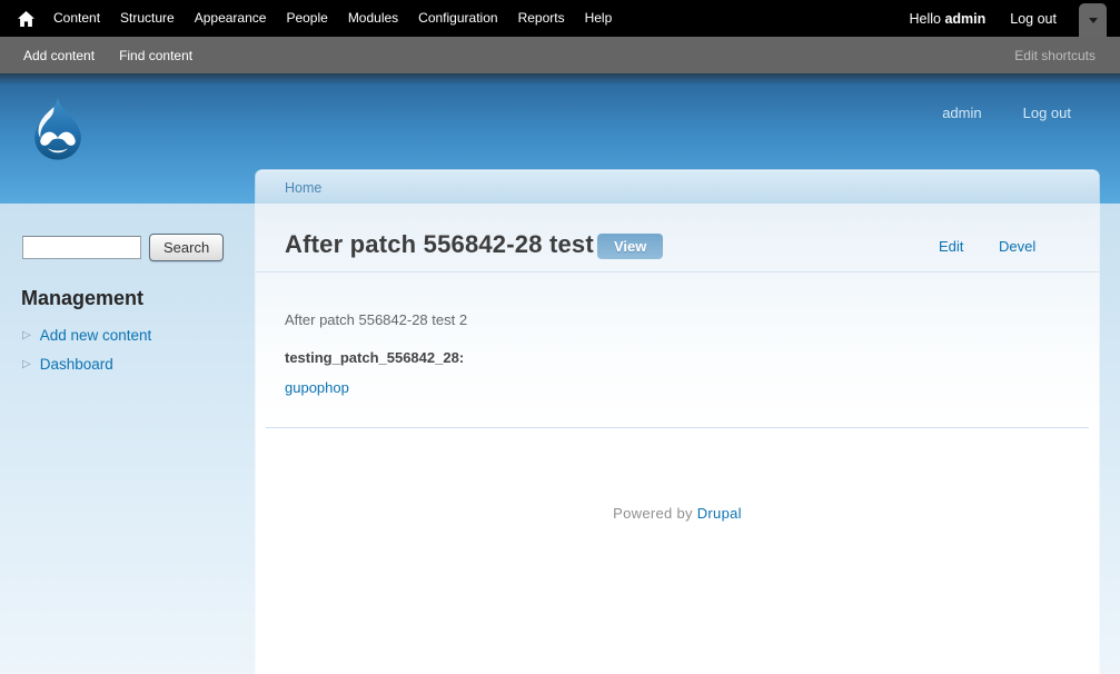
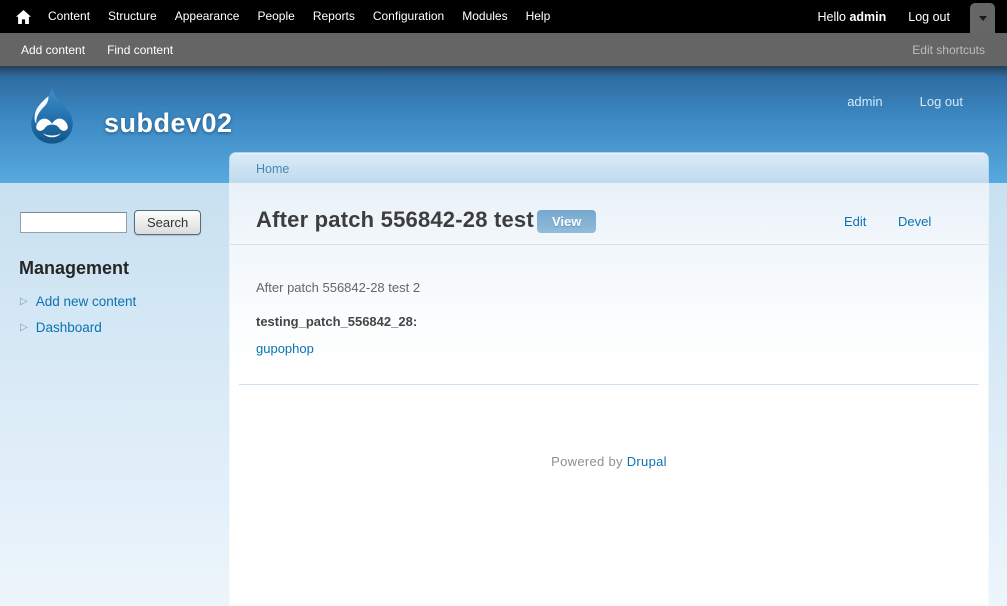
  Content
  Structure
  Appearance
  People
- Modules
+ Reports
  Configuration
- Reports
+ Modules
  Help
  Hello admin
  Log out
  Add content
  Find content
  Edit shortcuts
+ subdev02
  admin
  Log out
  Search
  Management
  ▷
  Add new content
  ▷
  Dashboard
  Home
  After patch 556842-28 test
  View
  Edit
  Devel
  After patch 556842-28 test 2
  testing_patch_556842_28:
  gupophop
  Powered by Drupal
